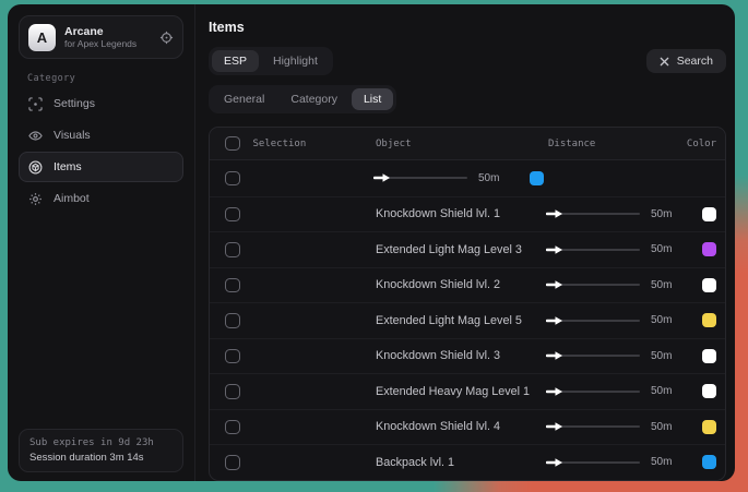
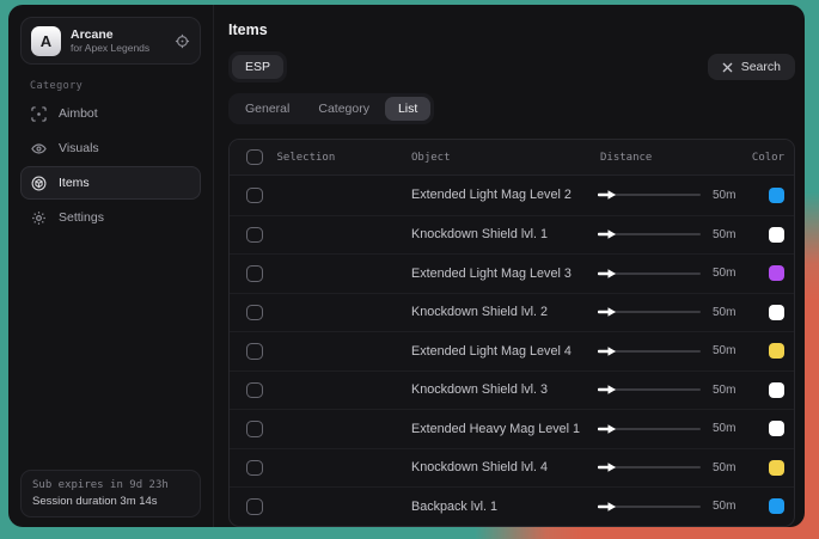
  A
  Arcane
  for Apex Legends
  Category
- Settings
+ Aimbot
  Visuals
  Items
- Aimbot
+ Settings
  Sub expires in 9d 23h
  Session duration 3m 14s
  Items
  ESP
- Highlight
  Search
  General
  Category
  List
  Selection
  Object
  Distance
  Color
+ Extended Light Mag Level 2
  50m
  Knockdown Shield lvl. 1
  50m
  Extended Light Mag Level 3
  50m
  Knockdown Shield lvl. 2
  50m
- Extended Light Mag Level 5
+ Extended Light Mag Level 4
  50m
  Knockdown Shield lvl. 3
  50m
  Extended Heavy Mag Level 1
  50m
  Knockdown Shield lvl. 4
  50m
  Backpack lvl. 1
  50m
